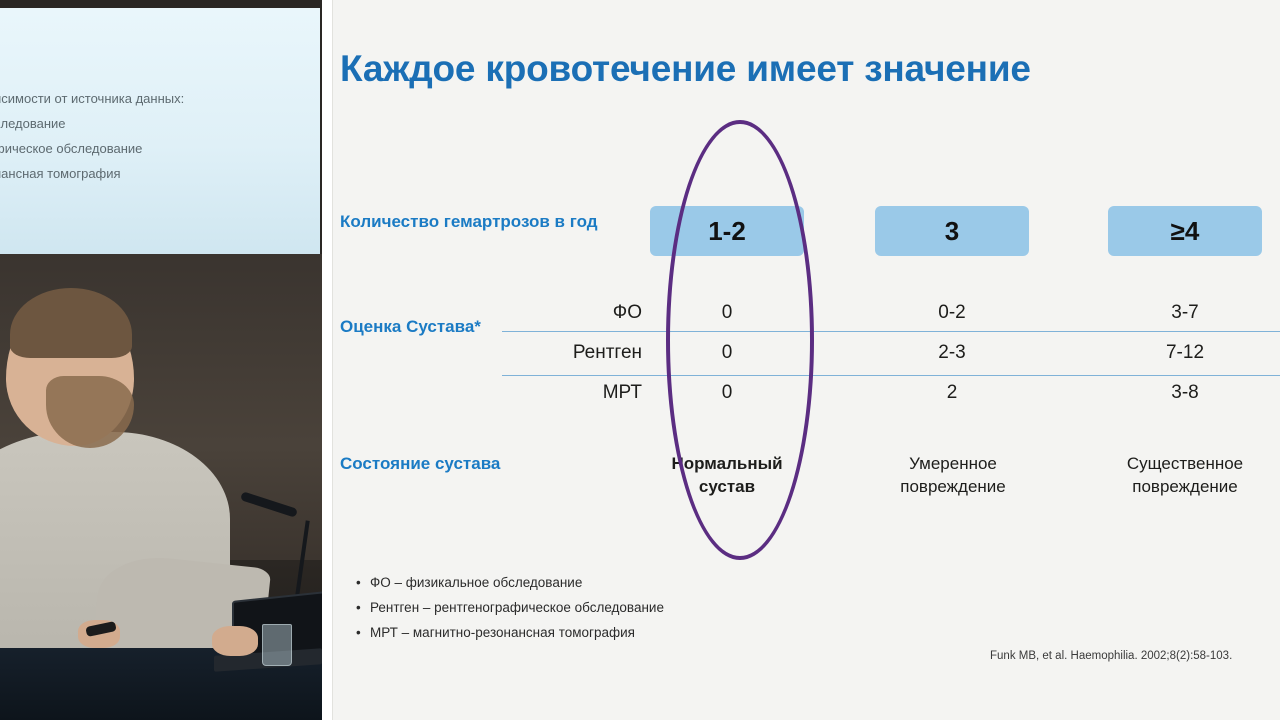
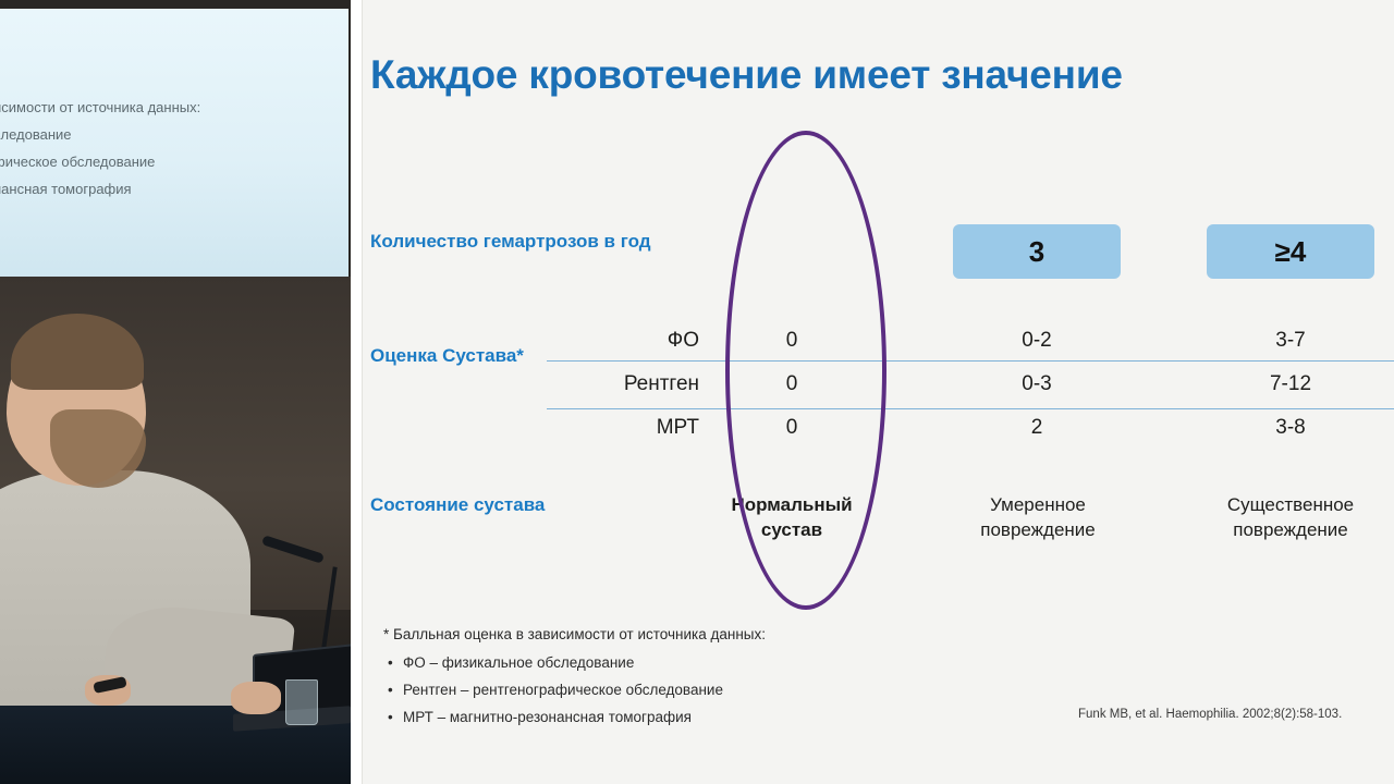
  симости от источника данных:
  ледование
  ическое обследование
  ансная томография
  Каждое кровотечение имеет значение
  Количество гемартрозов в год
  Оценка Сустава*
  Состояние сустава
- 1-2
  3
  ≥4
  ФО
  0
  0-2
  3-7
  Рентген
  0
- 2-3
+ 0-3
  7-12
  МРТ
  0
  2
  3-8
  Нормальный сустав
  Умеренное повреждение
  Существенное повреждение
+ * Балльная оценка в зависимости от источника данных:
  ФО – физикальное обследование
  Рентген – рентгенографическое обследование
  МРТ – магнитно-резонансная томография
  Funk MB, et al. Haemophilia. 2002;8(2):58-103.
